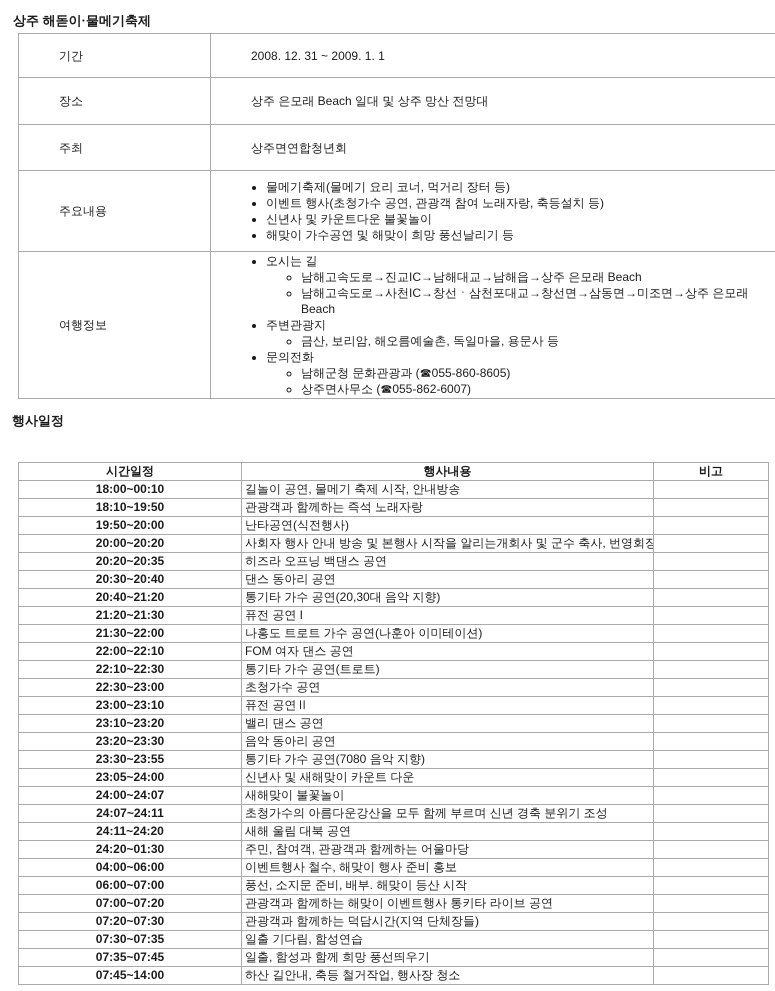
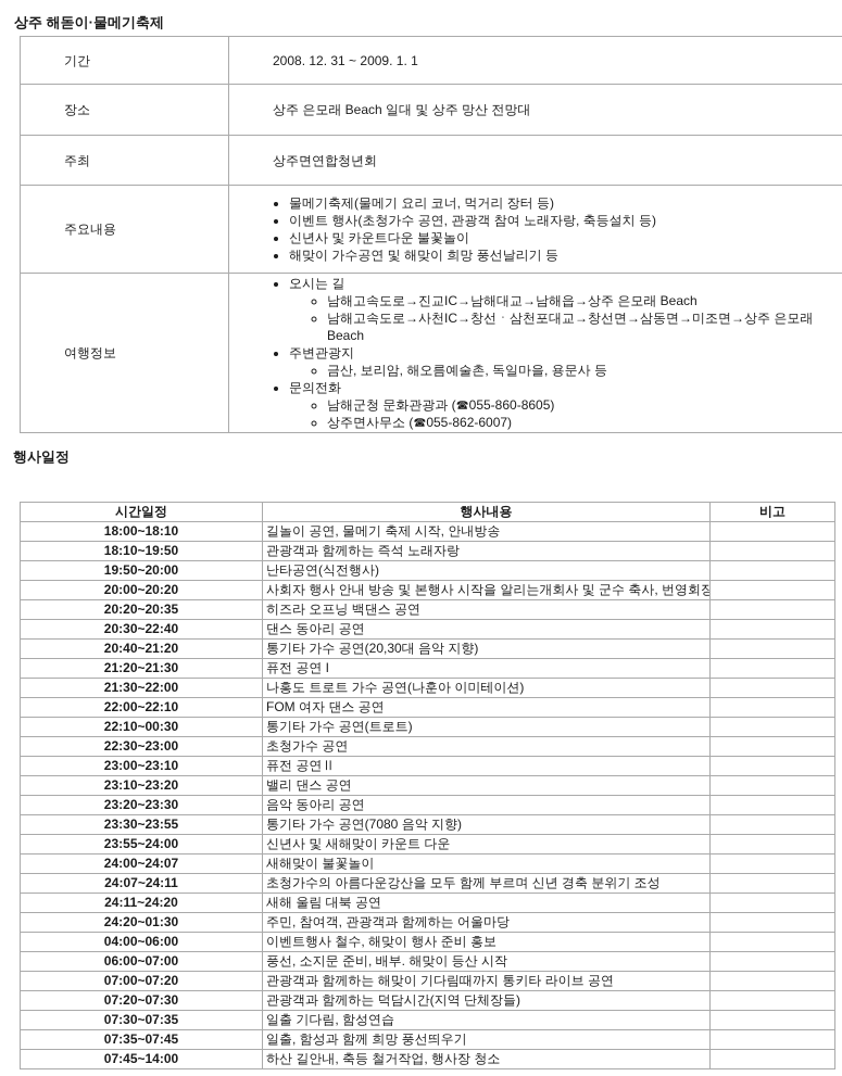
  상주 해돋이·물메기축제
  기간	2008. 12. 31 ~ 2009. 1. 1
  장소	상주 은모래 Beach 일대 및 상주 망산 전망대
  주최	상주면연합청년회
  주요내용	물메기축제(물메기 요리 코너, 먹거리 장터 등)이벤트 행사(초청가수 공연, 관광객 참여 노래자랑, 축등설치 등)신년사 및 카운트다운 불꽃놀이해맞이 가수공연 및 해맞이 희망 풍선날리기 등
  여행정보	오시는 길남해고속도로→진교IC→남해대교→남해읍→상주 은모래 Beach남해고속도로→사천IC→창선ㆍ삼천포대교→창선면→삼동면→미조면→상주 은모래 Beach주변관광지금산, 보리암, 해오름예술촌, 독일마을, 용문사 등문의전화남해군청 문화관광과 (☎055-860-8605)상주면사무소 (☎055-862-6007)
  행사일정
  시간일정	행사내용	비고
- 18:00~00:10	길놀이 공연, 물메기 축제 시작, 안내방송
+ 18:00~18:10	길놀이 공연, 물메기 축제 시작, 안내방송
  18:10~19:50	관광객과 함께하는 즉석 노래자랑
  19:50~20:00	난타공연(식전행사)
  20:00~20:20	사회자 행사 안내 방송 및 본행사 시작을 알리는개회사 및 군수 축사, 번영회장
  20:20~20:35	히즈라 오프닝 백댄스 공연
- 20:30~20:40	댄스 동아리 공연
+ 20:30~22:40	댄스 동아리 공연
  20:40~21:20	통기타 가수 공연(20,30대 음악 지향)
  21:20~21:30	퓨전 공연 I
  21:30~22:00	나홍도 트로트 가수 공연(나훈아 이미테이션)
  22:00~22:10	FOM 여자 댄스 공연
- 22:10~22:30	통기타 가수 공연(트로트)
+ 22:10~00:30	통기타 가수 공연(트로트)
  22:30~23:00	초청가수 공연
  23:00~23:10	퓨전 공연Ⅱ
  23:10~23:20	밸리 댄스 공연
  23:20~23:30	음악 동아리 공연
  23:30~23:55	통기타 가수 공연(7080 음악 지향)
- 23:05~24:00	신년사 및 새해맞이 카운트 다운
+ 23:55~24:00	신년사 및 새해맞이 카운트 다운
  24:00~24:07	새해맞이 불꽃놀이
  24:07~24:11	초청가수의 아름다운강산을 모두 함께 부르며 신년 경축 분위기 조성
  24:11~24:20	새해 울림 대북 공연
  24:20~01:30	주민, 참여객, 관광객과 함께하는 어울마당
  04:00~06:00	이벤트행사 철수, 해맞이 행사 준비 홍보
  06:00~07:00	풍선, 소지문 준비, 배부. 해맞이 등산 시작
- 07:00~07:20	관광객과 함께하는 해맞이 이벤트행사 통키타 라이브 공연
+ 07:00~07:20	관광객과 함께하는 해맞이 기다림때까지 통키타 라이브 공연
  07:20~07:30	관광객과 함께하는 덕담시간(지역 단체장들)
  07:30~07:35	일출 기다림, 함성연습
  07:35~07:45	일출, 함성과 함께 희망 풍선띄우기
  07:45~14:00	하산 길안내, 축등 철거작업, 행사장 청소
